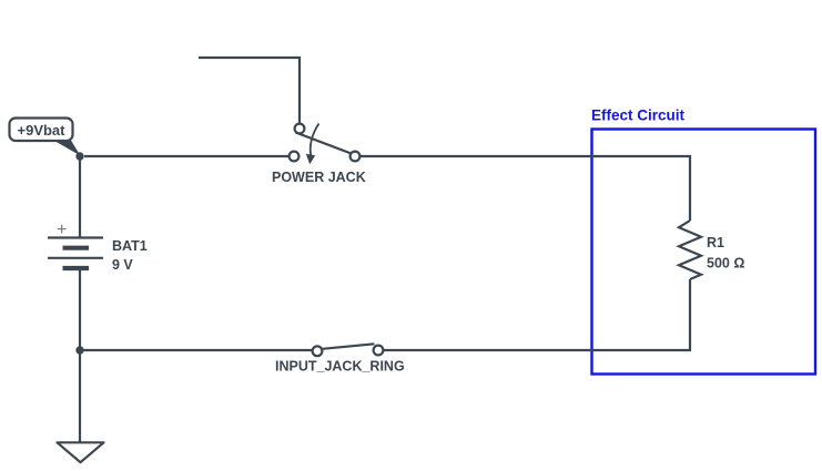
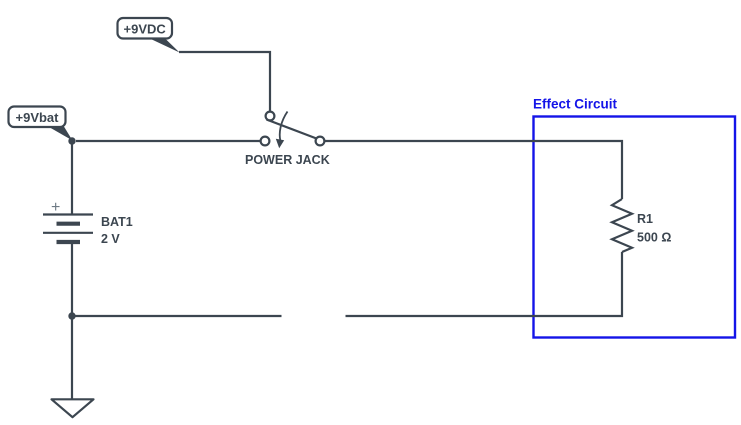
  Effect Circuit
+ +9VDC
  +9Vbat
  POWER JACK
  +
  BAT1
- 9 V
+ 2 V
- INPUT_JACK_RING
  R1
  500 Ω
